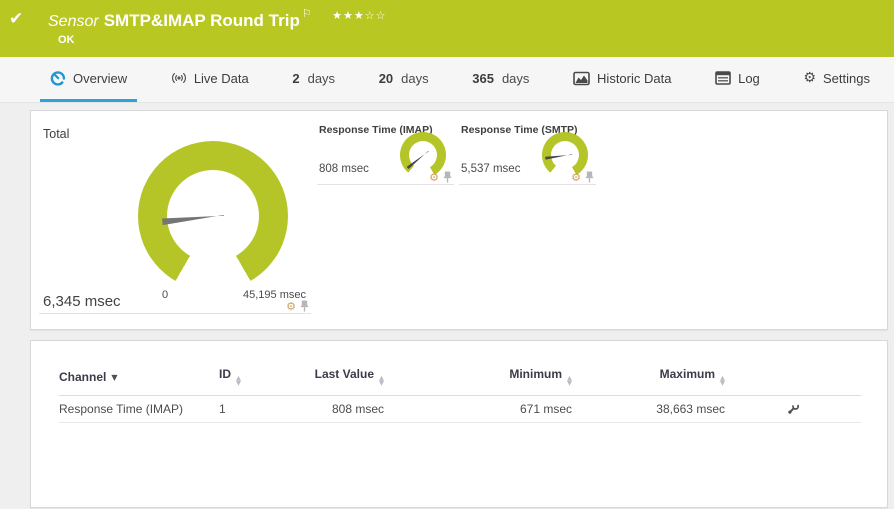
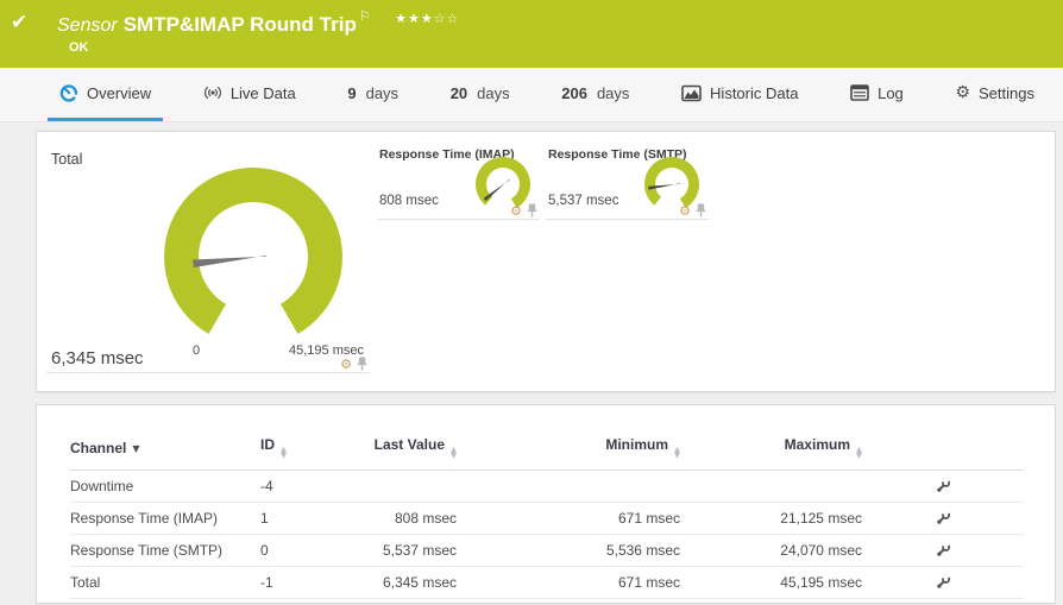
  ✔
  Sensor SMTP&IMAP Round Trip ⚐ ★★★☆☆
  OK
  Overview
  Live Data
- 2
+ 9
  days
  20
  days
- 365
+ 206
  days
  Historic Data
  Log
  ⚙
  Settings
  Total
  0
  45,195 msec
  6,345 msec
  ⚙
  Response Time (IMAP)
  808 msec
  ⚙
  Response Time (SMTP)
  5,537 msec
  ⚙
  Channel ▼	ID ▲▼	Last Value ▲▼	Minimum ▲▼	Maximum ▲▼
+ Downtime	-4
- Response Time (IMAP)	1	808 msec	671 msec	38,663 msec
+ Response Time (IMAP)	1	808 msec	671 msec	21,125 msec
+ Response Time (SMTP)	0	5,537 msec	5,536 msec	24,070 msec
+ Total	-1	6,345 msec	671 msec	45,195 msec
